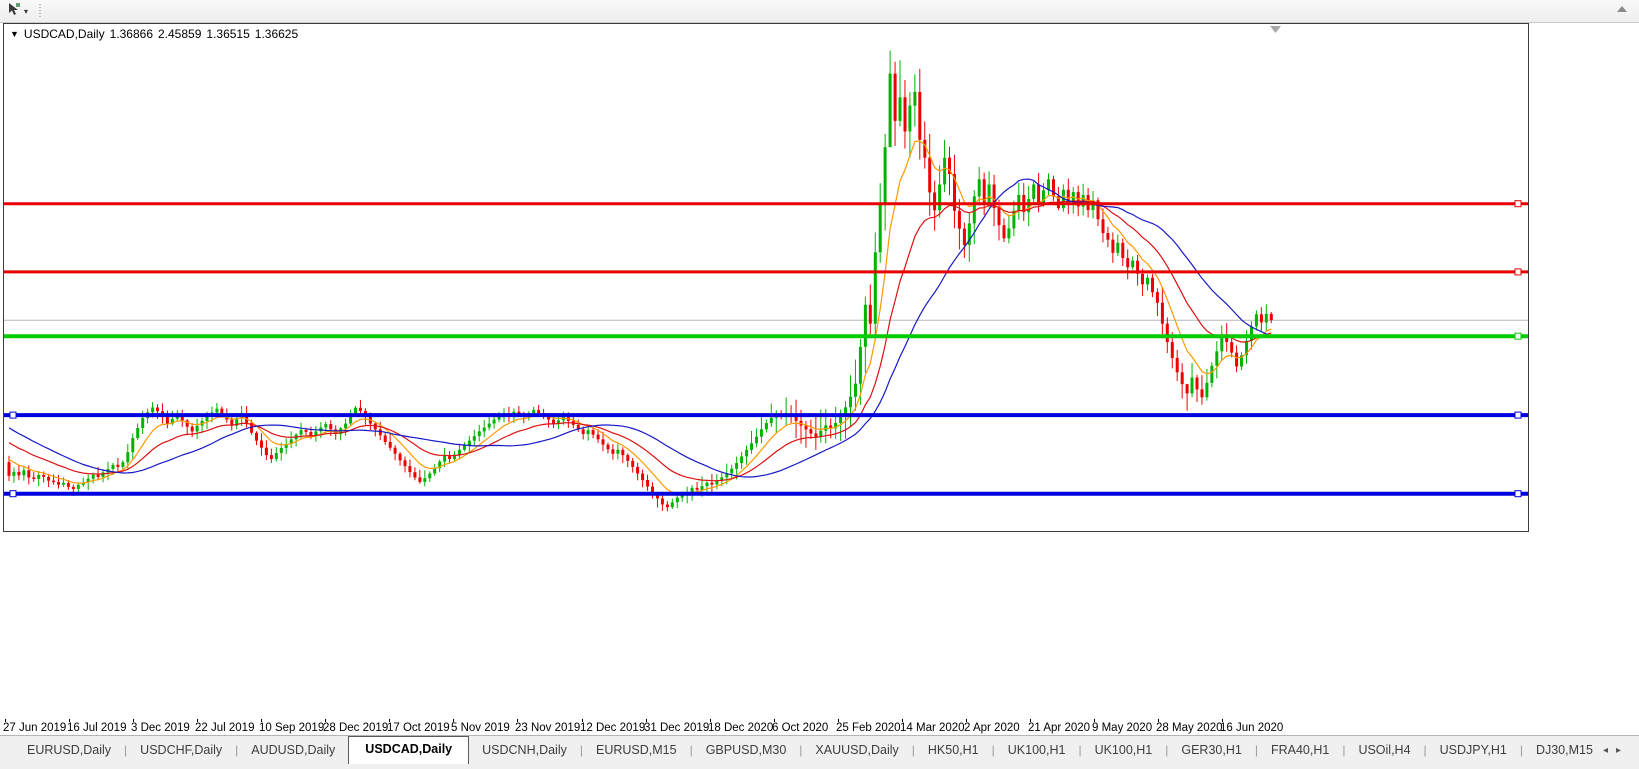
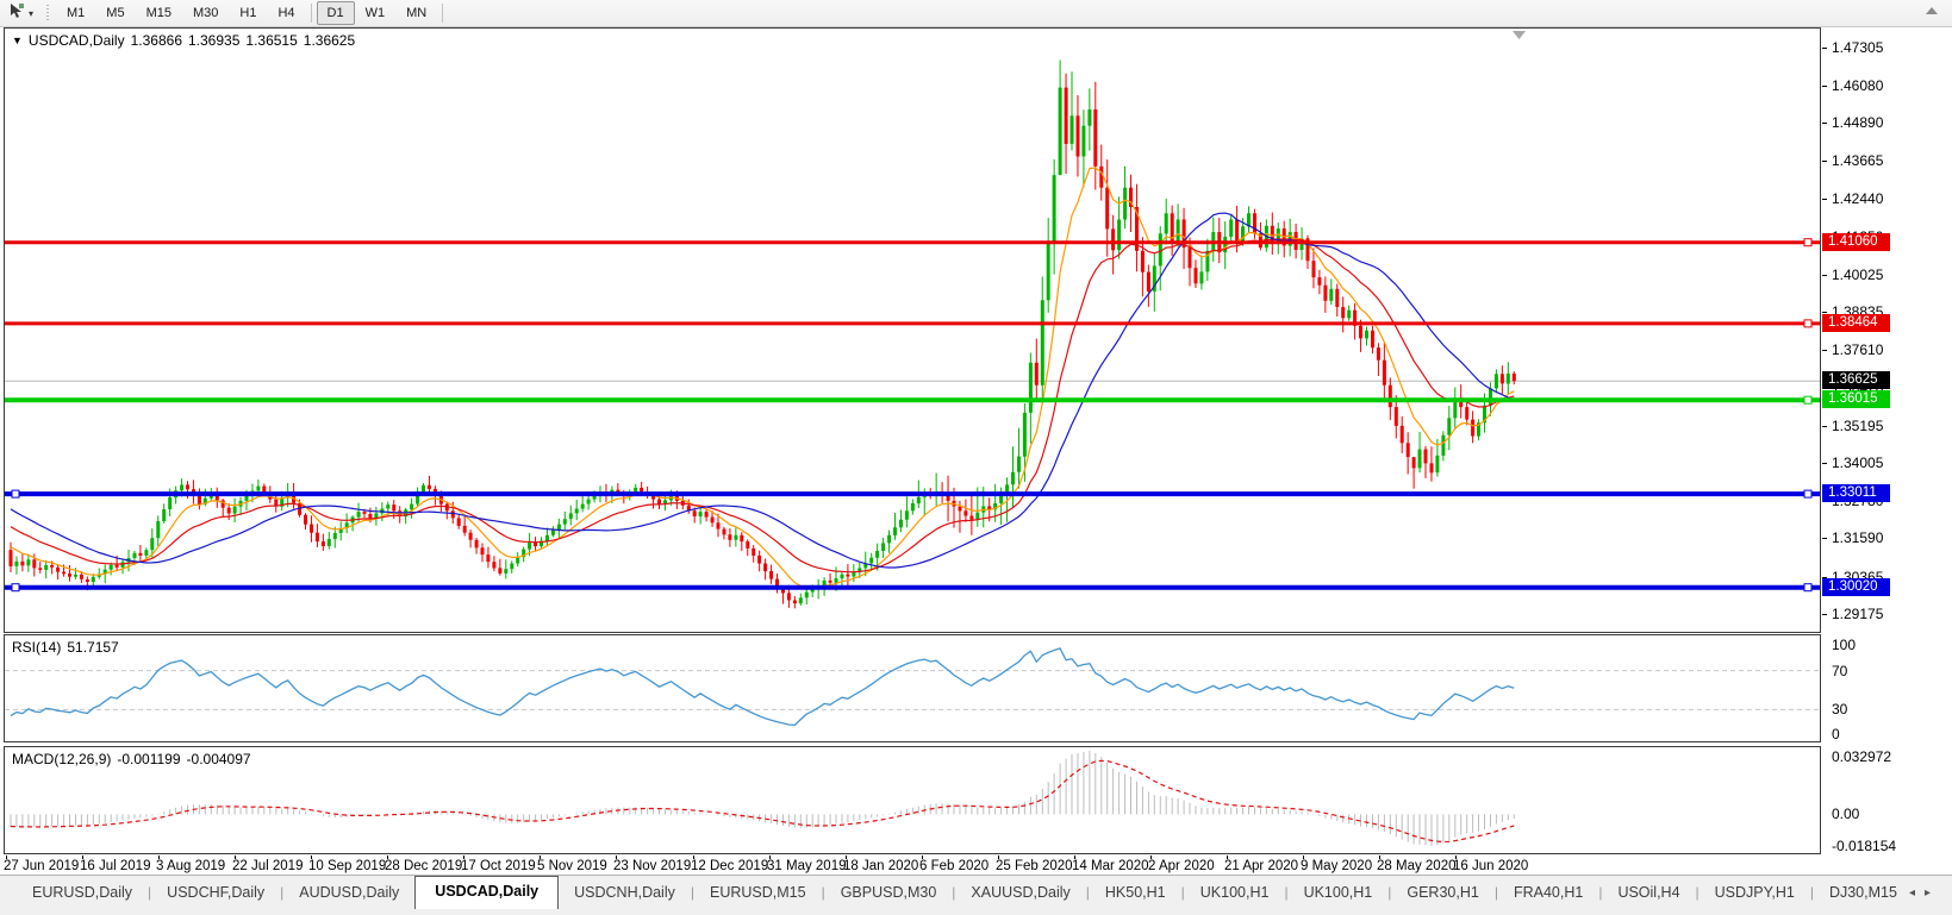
  ▾
+ M1
+ M5
+ M15
+ M30
+ H1
+ H4
+ D1
+ W1
+ MN
- ▼ USDCAD,Daily 1.36866 2.45859 1.36515 1.36625
+ ▼ USDCAD,Daily 1.36866 1.36935 1.36515 1.36625
+ RSI(14) 51.7157
+ MACD(12,26,9) -0.001199 -0.004097
+ 1.47305
+ 1.46080
+ 1.44890
+ 1.43665
+ 1.42440
+ 1.40025
+ 1.38835
+ 1.37610
+ 1.35195
+ 1.34005
+ 1.31590
+ 1.30365
+ 1.29175
+ 100
+ 70
+ 30
+ 0
+ 0.032972
+ 0.00
+ -0.018154
+ 1.41060
+ 1.38464
+ 1.36015
+ 1.33011
+ 1.30020
+ 1.36625
  27 Jun 2019
  16 Jul 2019
- 3 Dec 2019
+ 3 Aug 2019
  22 Jul 2019
  10 Sep 2019
  28 Dec 2019
  17 Oct 2019
  5 Nov 2019
  23 Nov 2019
  12 Dec 2019
- 31 Dec 2019
+ 31 May 2019
- 18 Dec 2020
+ 18 Jan 2020
- 6 Oct 2020
+ 6 Feb 2020
  25 Feb 2020
  14 Mar 2020
  2 Apr 2020
  21 Apr 2020
  9 May 2020
  28 May 2020
  16 Jun 2020
  EURUSD,Daily
  |
  USDCHF,Daily
  |
  AUDUSD,Daily
  USDCAD,Daily
  USDCNH,Daily
  |
  EURUSD,M15
  |
  GBPUSD,M30
  |
  XAUUSD,Daily
  |
  HK50,H1
  |
  UK100,H1
  |
  UK100,H1
  |
  GER30,H1
  |
  FRA40,H1
  |
  USOil,H4
  |
  USDJPY,H1
  |
  DJ30,M15
  ◂▸
